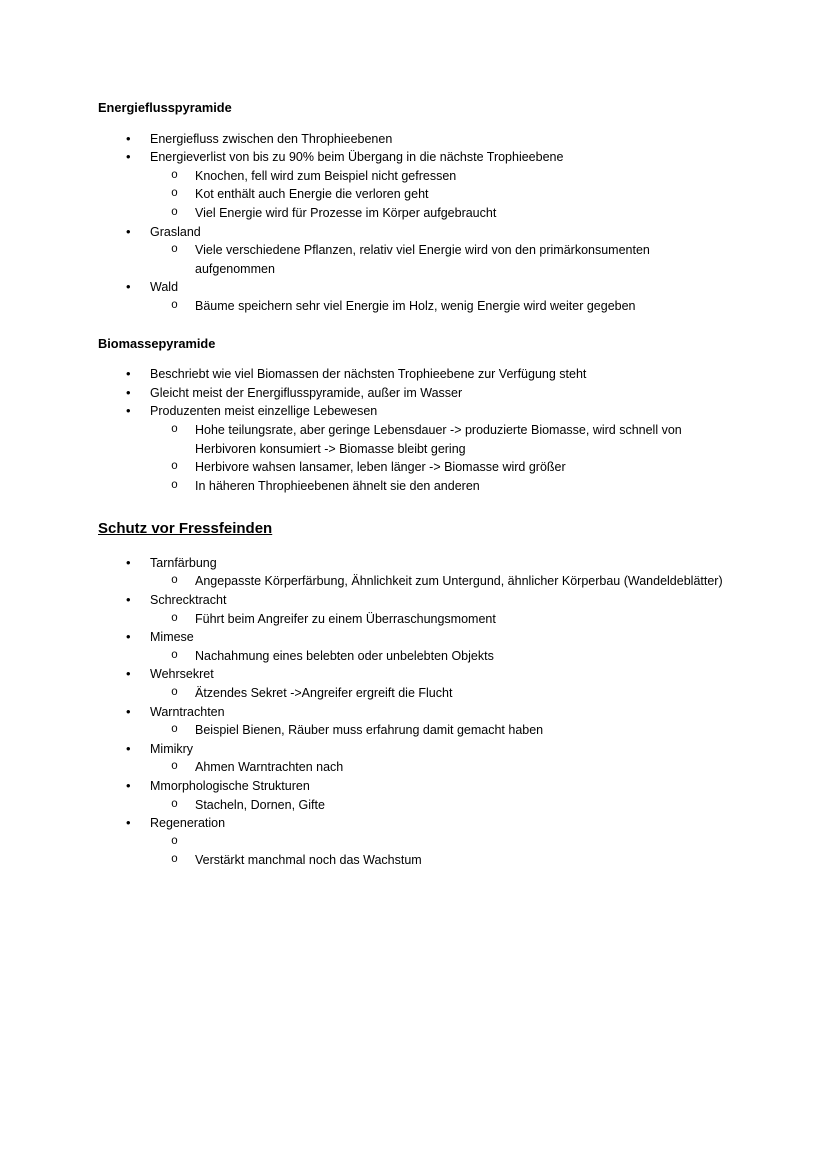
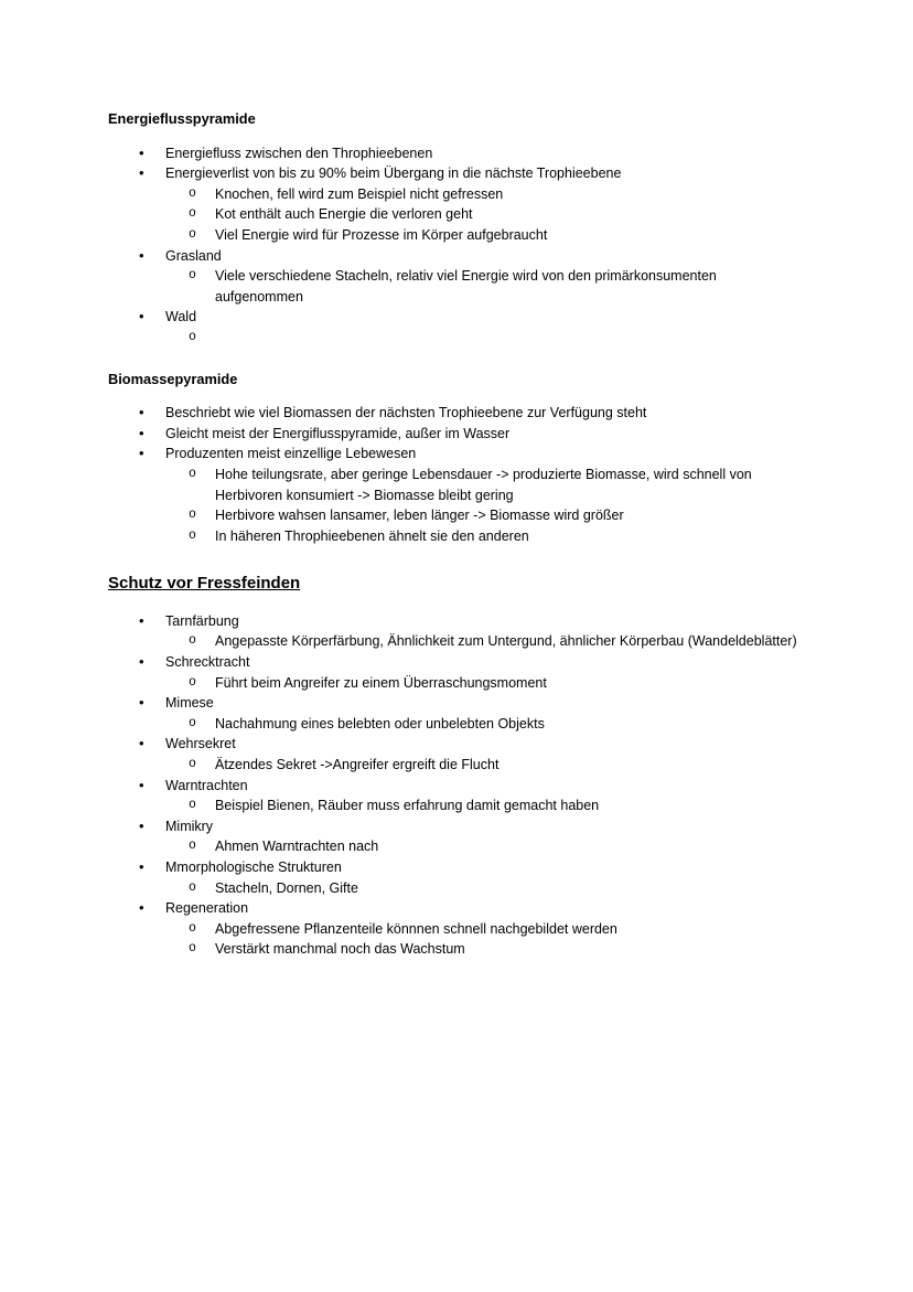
  Energieflusspyramide
  •
  Energiefluss zwischen den Throphieebenen
  •
  Energieverlist von bis zu 90% beim Übergang in die nächste Trophieebene
  o
  Knochen, fell wird zum Beispiel nicht gefressen
  o
  Kot enthält auch Energie die verloren geht
  o
  Viel Energie wird für Prozesse im Körper aufgebraucht
  •
  Grasland
  o
- Viele verschiedene Pflanzen, relativ viel Energie wird von den primärkonsumenten aufgenommen
+ Viele verschiedene Stacheln, relativ viel Energie wird von den primärkonsumenten aufgenommen
  •
  Wald
  o
- Bäume speichern sehr viel Energie im Holz, wenig Energie wird weiter gegeben
  Biomassepyramide
  •
  Beschriebt wie viel Biomassen der nächsten Trophieebene zur Verfügung steht
  •
  Gleicht meist der Energiflusspyramide, außer im Wasser
  •
  Produzenten meist einzellige Lebewesen
  o
  Hohe teilungsrate, aber geringe Lebensdauer -> produzierte Biomasse, wird schnell von Herbivoren konsumiert -> Biomasse bleibt gering
  o
  Herbivore wahsen lansamer, leben länger -> Biomasse wird größer
  o
  In häheren Throphieebenen ähnelt sie den anderen
  Schutz vor Fressfeinden
  •
  Tarnfärbung
  o
  Angepasste Körperfärbung, Ähnlichkeit zum Untergund, ähnlicher Körperbau (Wandeldeblätter)
  •
  Schrecktracht
  o
  Führt beim Angreifer zu einem Überraschungsmoment
  •
  Mimese
  o
  Nachahmung eines belebten oder unbelebten Objekts
  •
  Wehrsekret
  o
  Ätzendes Sekret ->Angreifer ergreift die Flucht
  •
  Warntrachten
  o
  Beispiel Bienen, Räuber muss erfahrung damit gemacht haben
  •
  Mimikry
  o
  Ahmen Warntrachten nach
  •
  Mmorphologische Strukturen
  o
  Stacheln, Dornen, Gifte
  •
  Regeneration
  o
+ Abgefressene Pflanzenteile könnnen schnell nachgebildet werden
  o
  Verstärkt manchmal noch das Wachstum
